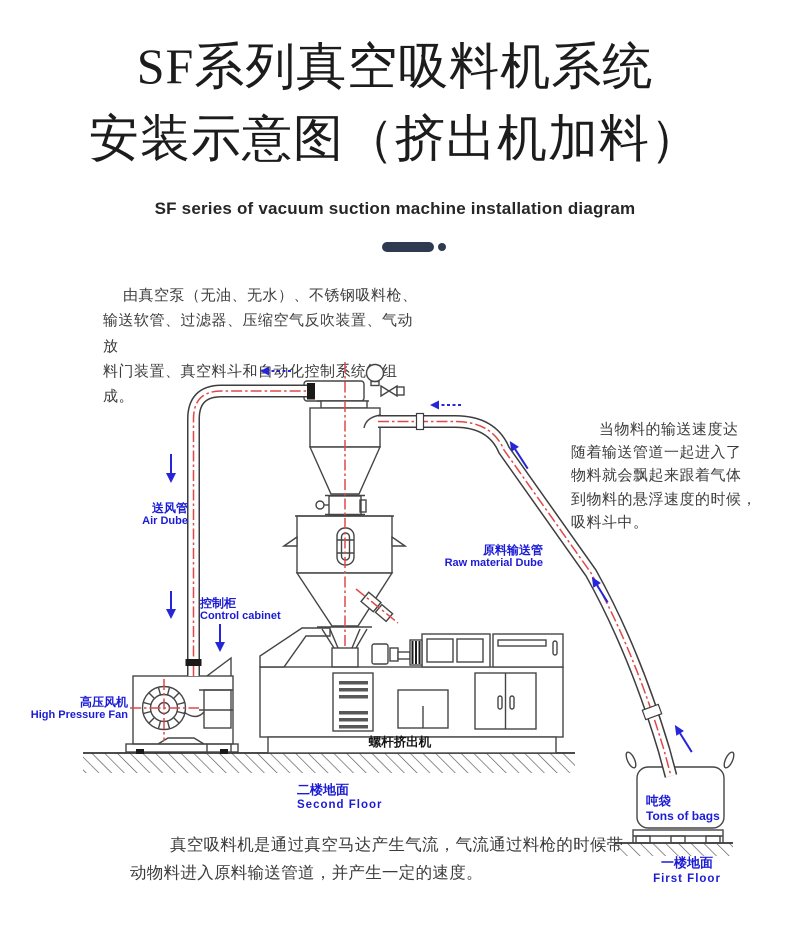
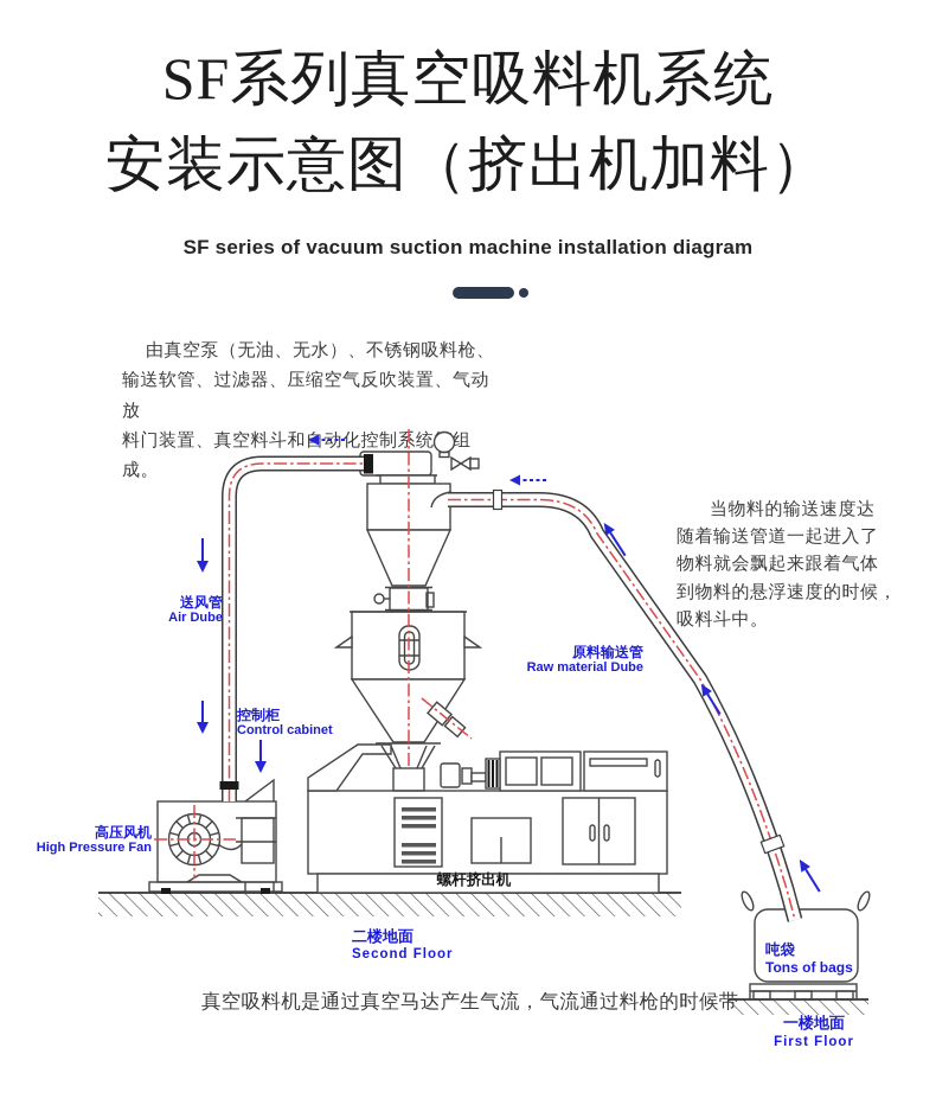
  SF系列真空吸料机系统
  安装示意图（挤出机加料）
  SF series of vacuum suction machine installation diagram
  由真空泵（无油、无水）、不锈钢吸料枪、
  输送软管、过滤器、压缩空气反吹装置、气动放
  料门装置、真空料斗和动化控制系统组成。
  当物料的输送速度达
  随着输送管道一起进入了
  物料就会飘起来跟着气体
  到物料的悬浮速度的时候，
  吸料斗中。
  真空吸料机是通过真空马达产生气流，气流通过料枪的时候
- 动物料进入原料输送管道，并产生一定的速度。
  送风管
  Air Dube
  控制柜
  Control cabinet
  高压风机
  High Pressure Fan
  原料输送管
  Raw material Dube
  螺杆挤出机
  二楼地面
  Second Floor
  吨袋
  Tons of bags
  一楼地面
  First Floor
